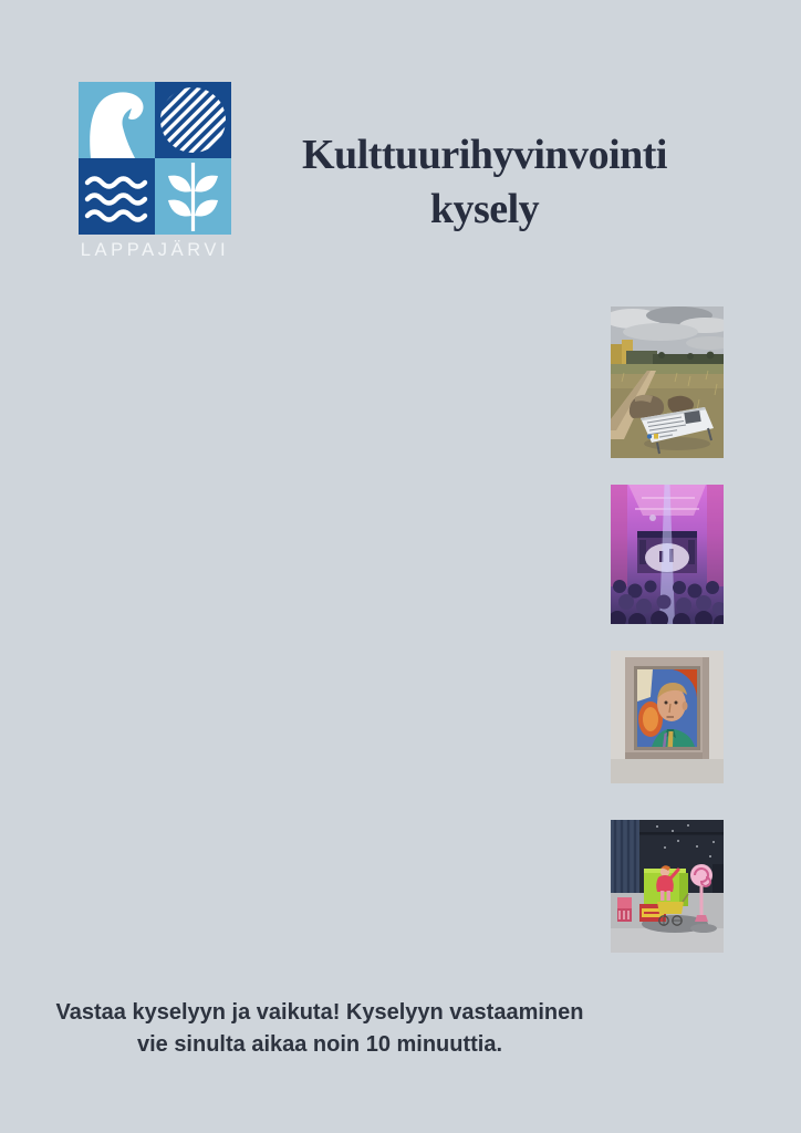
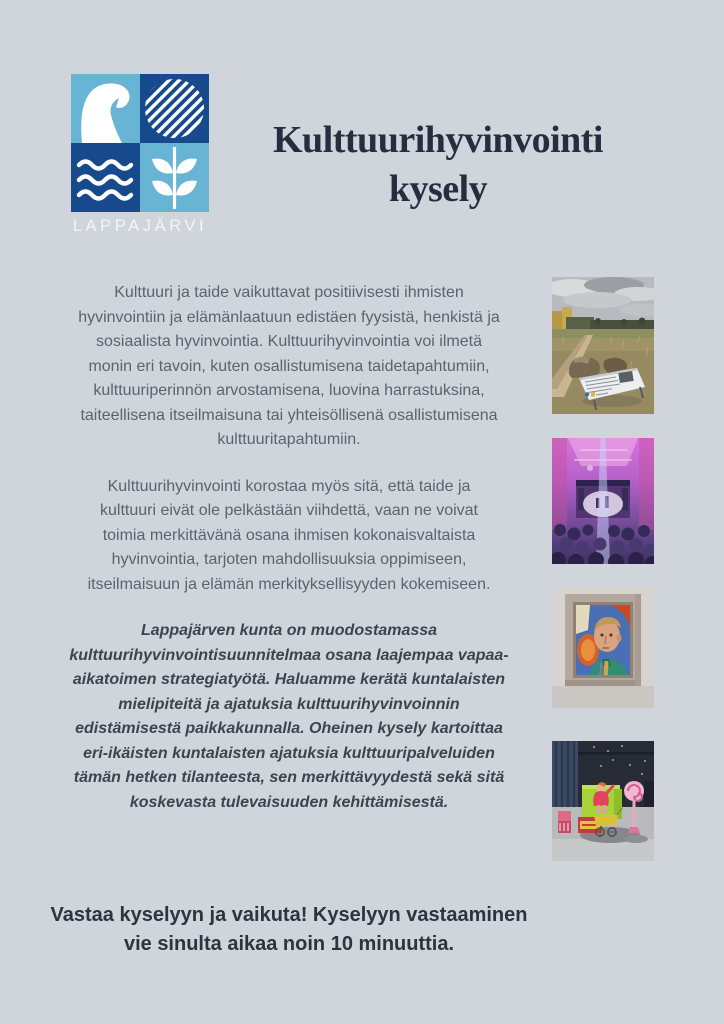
  LAPPAJÄRVI
  Kulttuurihyvinvointi
  kysely
+ Kulttuuri ja taide vaikuttavat positiivisesti ihmisten
+ hyvinvointiin ja elämänlaatuun edistäen fyysistä, henkistä ja
+ sosiaalista hyvinvointia. Kulttuurihyvinvointia voi ilmetä
+ monin eri tavoin, kuten osallistumisena taidetapahtumiin,
+ kulttuuriperinnön arvostamisena, luovina harrastuksina,
+ taiteellisena itseilmaisuna tai yhteisöllisenä osallistumisena
+ kulttuuritapahtumiin.
+ Kulttuurihyvinvointi korostaa myös sitä, että taide ja
+ kulttuuri eivät ole pelkästään viihdettä, vaan ne voivat
+ toimia merkittävänä osana ihmisen kokonaisvaltaista
+ hyvinvointia, tarjoten mahdollisuuksia oppimiseen,
+ itseilmaisuun ja elämän merkityksellisyyden kokemiseen.
+ Lappajärven kunta on muodostamassa
+ kulttuurihyvinvointisuunnitelmaa osana laajempaa vapaa-
+ aikatoimen strategiatyötä. Haluamme kerätä kuntalaisten
+ mielipiteitä ja ajatuksia kulttuurihyvinvoinnin
+ edistämisestä paikkakunnalla. Oheinen kysely kartoittaa
+ eri-ikäisten kuntalaisten ajatuksia kulttuuripalveluiden
+ tämän hetken tilanteesta, sen merkittävyydestä sekä sitä
+ koskevasta tulevaisuuden kehittämisestä.
  Vastaa kyselyyn ja vaikuta! Kyselyyn vastaaminen
  vie sinulta aikaa noin 10 minuuttia.
